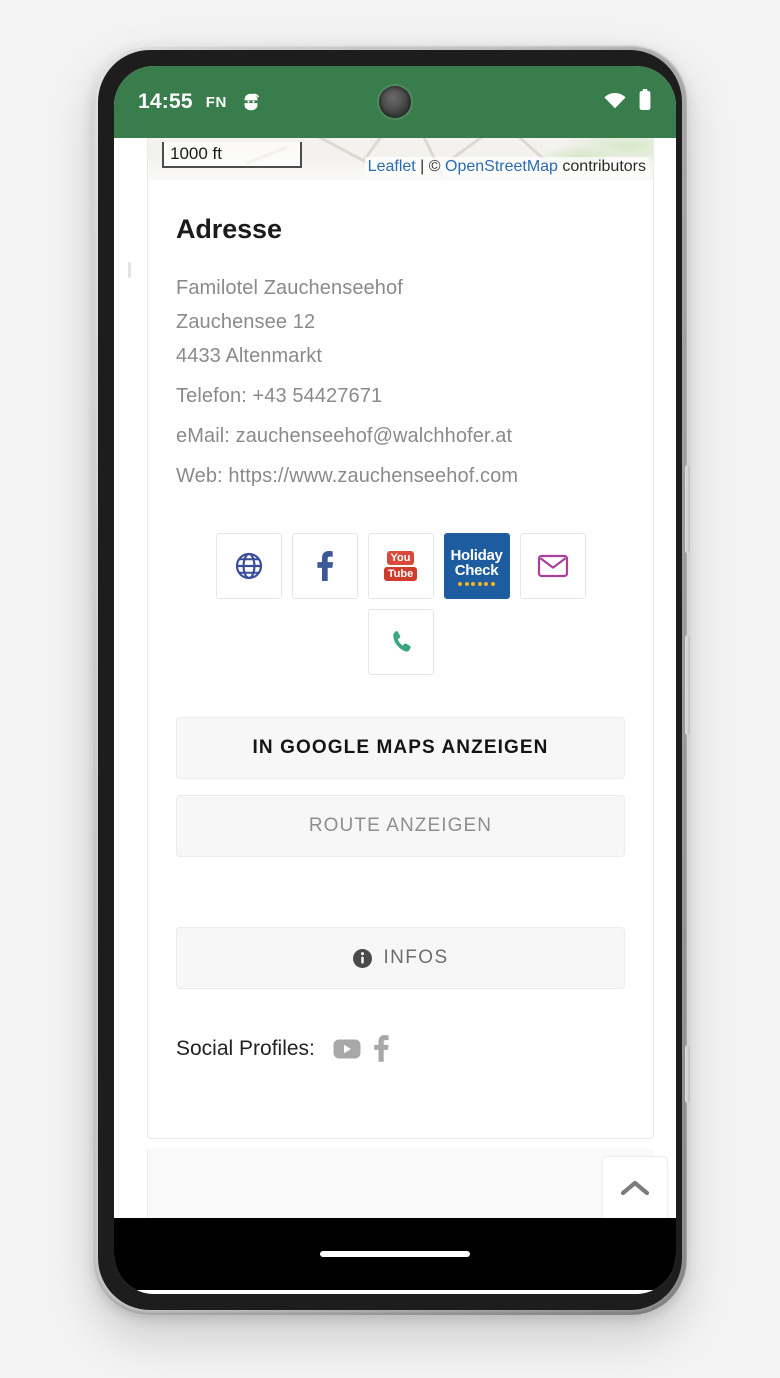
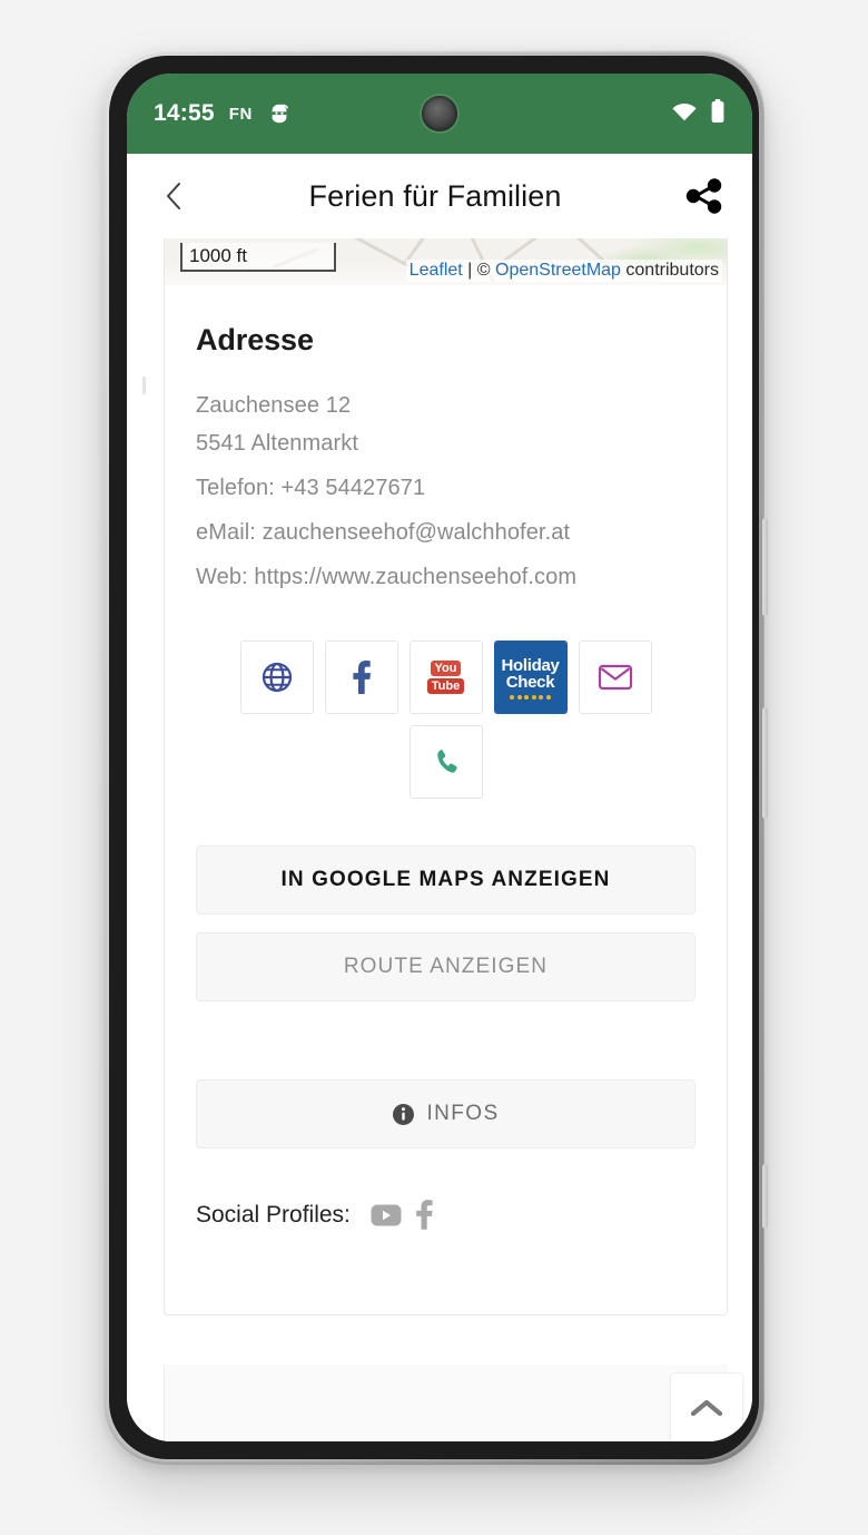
  14:55
  FN
+ Ferien für Familien
  1000 ft
  Leaflet | © OpenStreetMap contributors
  Adresse
- Familotel Zauchenseehof
  Zauchensee 12
- 4433 Altenmarkt
+ 5541 Altenmarkt
  Telefon: +43 54427671
  eMail: zauchenseehof@walchhofer.at
  Web: https://www.zauchenseehof.com
  You
  Tube
  Holiday
  Check
  IN GOOGLE MAPS ANZEIGEN
  ROUTE ANZEIGEN
  INFOS
  Social Profiles:
